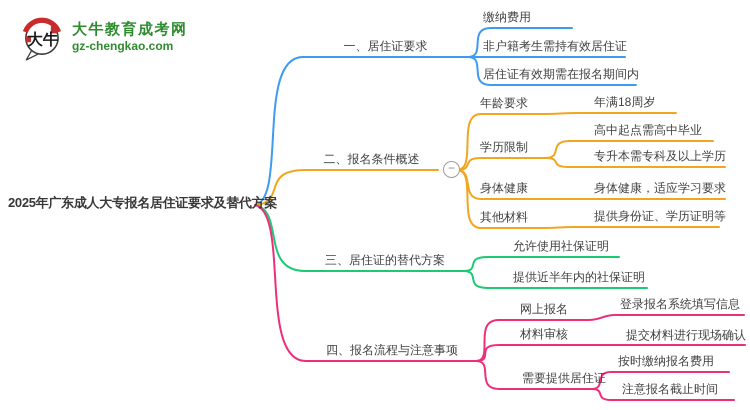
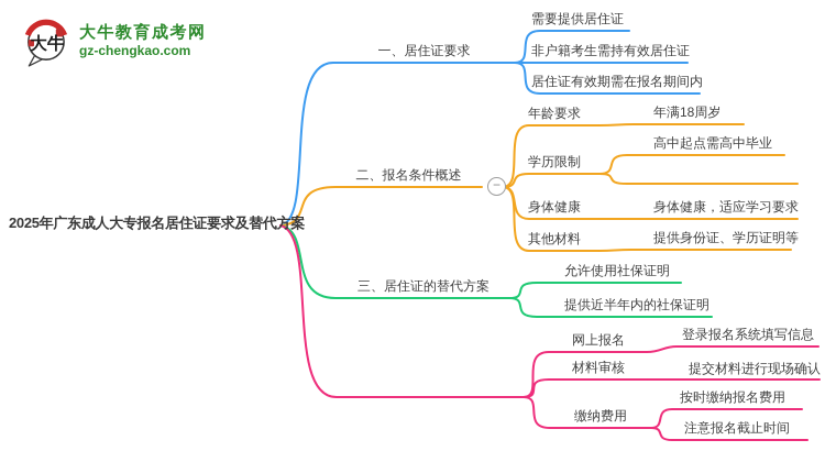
  大牛
  大牛教育成考网
  gz-chengkao.com
  2025年广东成人大专报名居住证要求及替代方案
  一、居住证要求
- 缴纳费用
+ 需要提供居住证
  非户籍考生需持有效居住证
  居住证有效期需在报名期间内
  二、报名条件概述
  −
  年龄要求
  学历限制
  身体健康
  其他材料
  年满18周岁
  高中起点需高中毕业
- 专升本需专科及以上学历
  身体健康，适应学习要求
  提供身份证、学历证明等
  三、居住证的替代方案
  允许使用社保证明
  提供近半年内的社保证明
- 四、报名流程与注意事项
  网上报名
  材料审核
- 需要提供居住证
+ 缴纳费用
  登录报名系统填写信息
  提交材料进行现场确认
  按时缴纳报名费用
  注意报名截止时间
